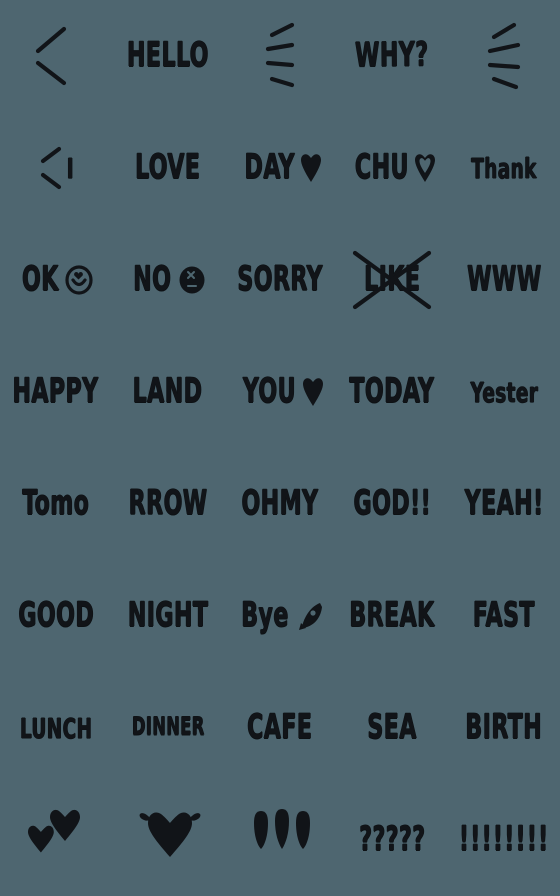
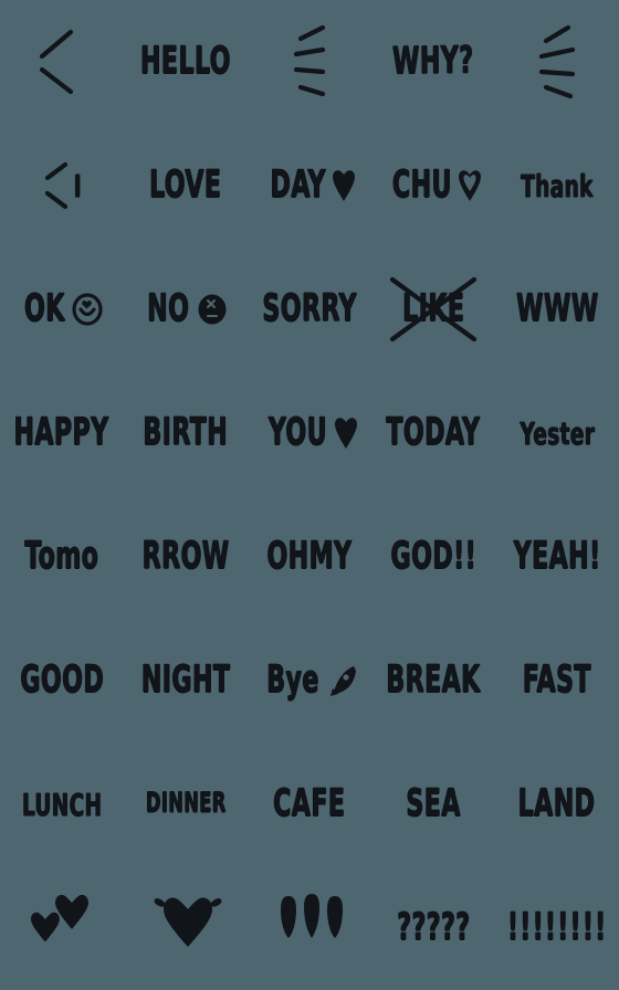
  HELLO
  WHY?
  I
  LOVE
  DAY
  CHU
  Thank
  OK
  NO
  SORRY
  LIE
  WWW
  HAPPY
- LAND
+ BIRTH
  YOU
  TODAY
  Yester
  Tomo
  RROW
  OHMY
  GOD!!
  YEAH!
  GOOD
  NIGHT
  Bye
  BREAK
  FAST
  LUNCH
  DINNER
  CAFE
  SEA
- BIRTH
+ LAND
  ?????
  !!!!!!!!
